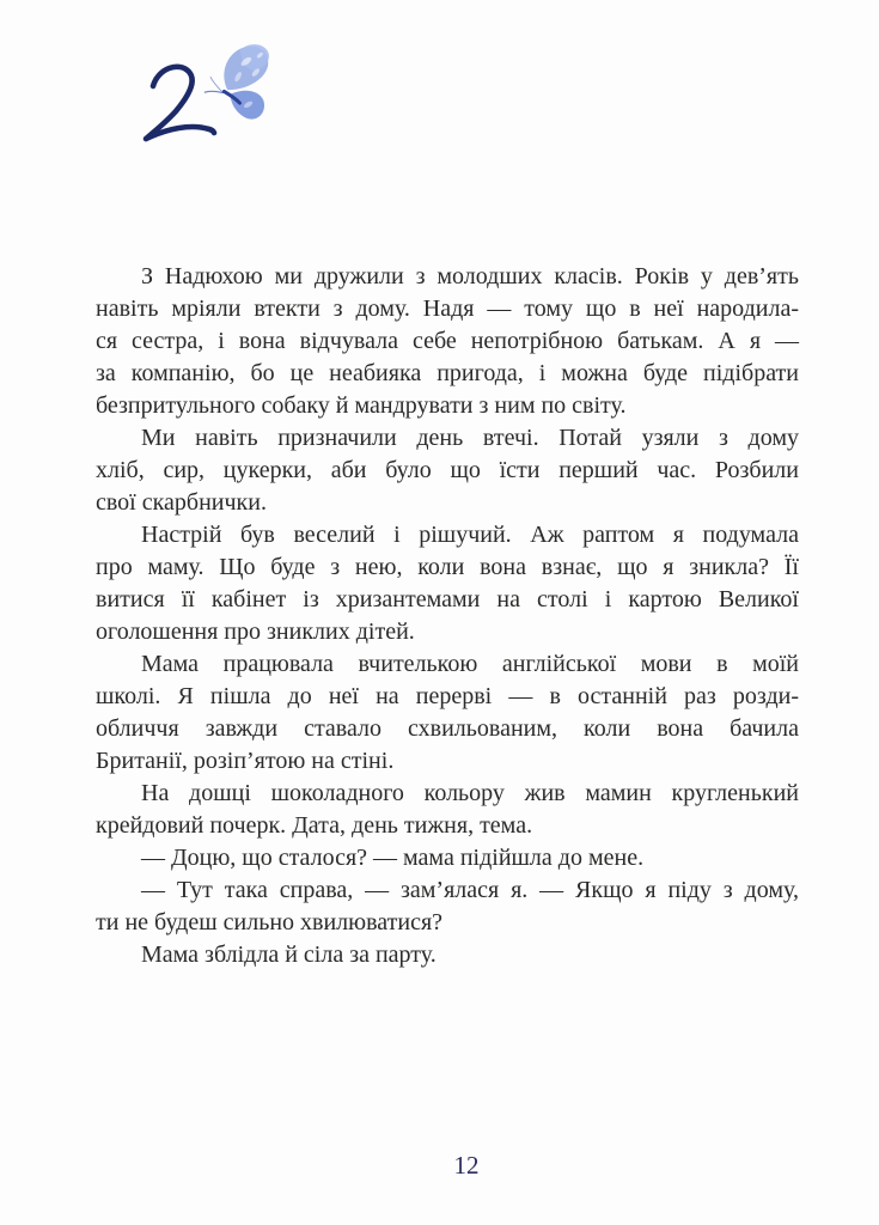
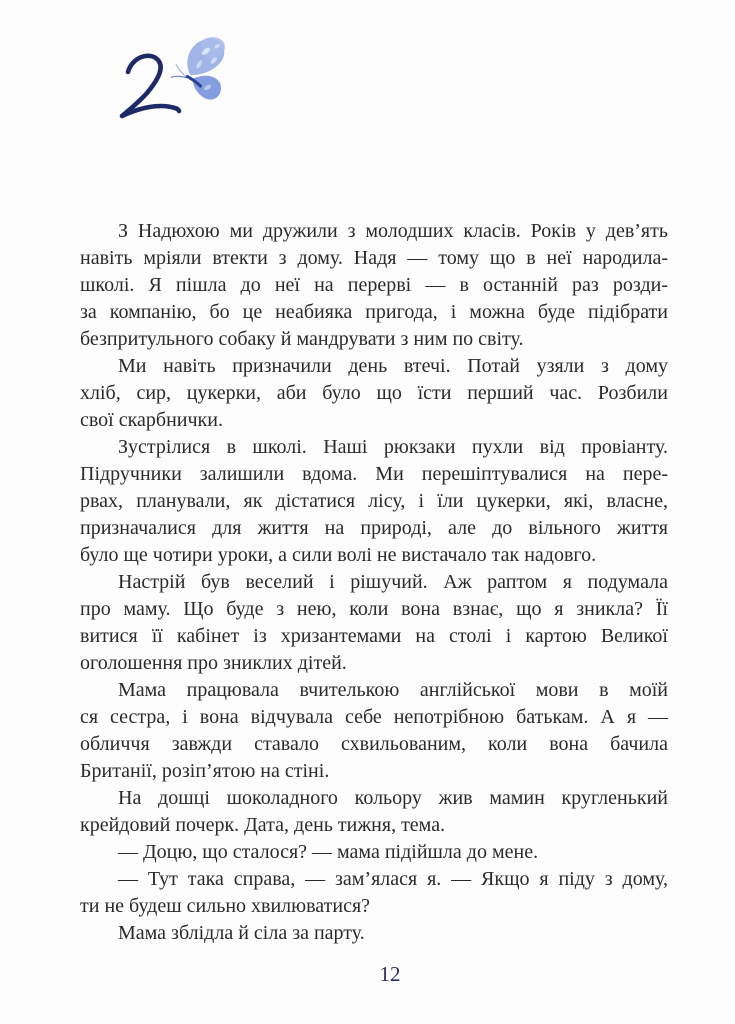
  З Надюхою ми дружили з молодших класів. Років у дев’ять
  навіть мріяли втекти з дому. Надя — тому що в неї народила-
- ся сестра, і вона відчувала себе непотрібною батькам. А я —
+ школі. Я пішла до неї на перерві — в останній раз розди-
  за компанію, бо це неабияка пригода, і можна буде підібрати
  безпритульного собаку й мандрувати з ним по світу.
  Ми навіть призначили день втечі. Потай узяли з дому
  хліб, сир, цукерки, аби було що їсти перший час. Розбили
  свої скарбнички.
+ Зустрілися в школі. Наші рюкзаки пухли від провіанту.
+ Підручники залишили вдома. Ми перешіптувалися на пере-
+ рвах, планували, як дістатися лісу, і їли цукерки, які, власне,
+ призначалися для життя на природі, але до вільного життя
+ було ще чотири уроки, а сили волі не вистачало так надовго.
  Настрій був веселий і рішучий. Аж раптом я подумала
  про маму. Що буде з нею, коли вона взнає, що я зникла? Її
  витися її кабінет із хризантемами на столі і картою Великої
  оголошення про зниклих дітей.
  Мама працювала вчителькою англійської мови в моїй
- школі. Я пішла до неї на перерві — в останній раз розди-
+ ся сестра, і вона відчувала себе непотрібною батькам. А я —
  обличчя завжди ставало схвильованим, коли вона бачила
  Британії, розіп’ятою на стіні.
  На дошці шоколадного кольору жив мамин кругленький
  крейдовий почерк. Дата, день тижня, тема.
  — Доцю, що сталося? — мама підійшла до мене.
  — Тут така справа, — зам’ялася я. — Якщо я піду з дому,
  ти не будеш сильно хвилюватися?
  Мама зблідла й сіла за парту.
  12
